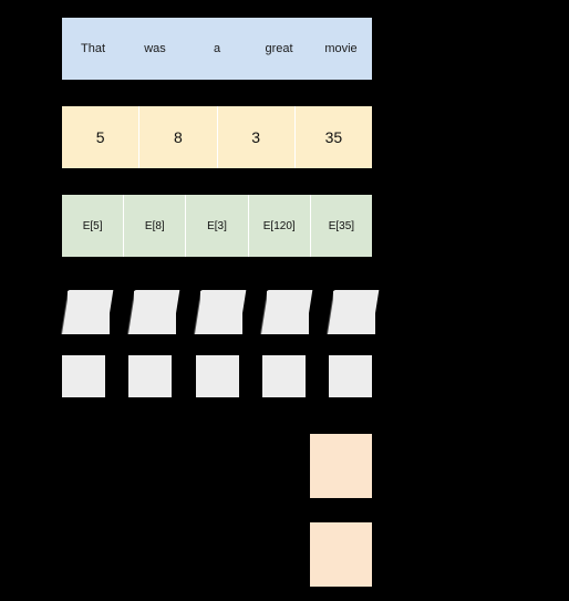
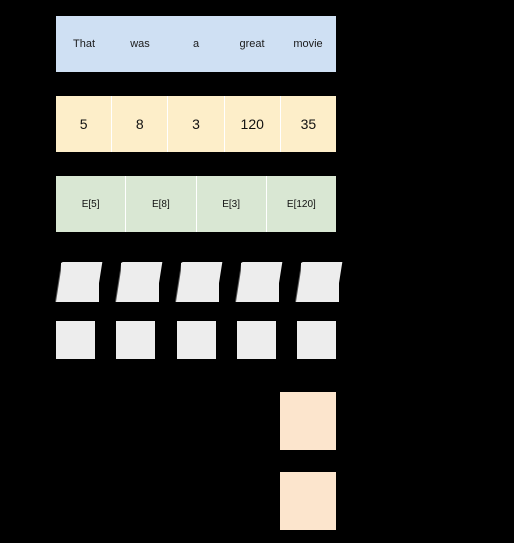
  That
  was
  a
  great
  movie
  5
  8
  3
+ 120
  35
  E[5]
  E[8]
  E[3]
  E[120]
- E[35]
